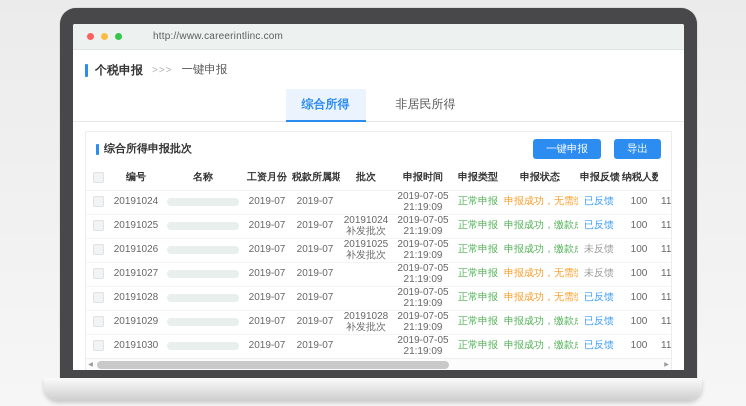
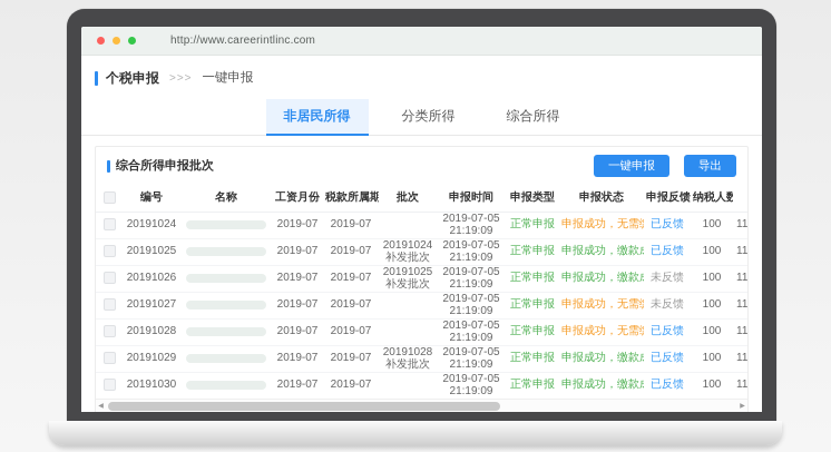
  http://www.careerintlinc.com
  个税申报
  >>>
  一键申报
- 综合所得
+ 非居民所得
+ 分类所得
- 非居民所得
+ 综合所得
  综合所得申报批次
  一键申报
  导出
  	编号	名称	工资月份	税款所属期	批次	申报时间	申报类型	申报状态	申报反馈	纳税人数
  	20191024		2019-07	2019-07		2019-07-0521:19:09	正常申报	申报成功，无需	已反馈	100	11
  	20191025		2019-07	2019-07	20191024补发批次	2019-07-0521:19:09	正常申报	申报成功，缴款	已反馈	100	11
  	20191026		2019-07	2019-07	20191025补发批次	2019-07-0521:19:09	正常申报	申报成功，缴款	未反馈	100	11
  	20191027		2019-07	2019-07		2019-07-0521:19:09	正常申报	申报成功，无需	未反馈	100	11
  	20191028		2019-07	2019-07		2019-07-0521:19:09	正常申报	申报成功，无需	已反馈	100	11
  	20191029		2019-07	2019-07	20191028补发批次	2019-07-0521:19:09	正常申报	申报成功，缴款	已反馈	100	11
  	20191030		2019-07	2019-07		2019-07-0521:19:09	正常申报	申报成功，缴款	已反馈	100	11
